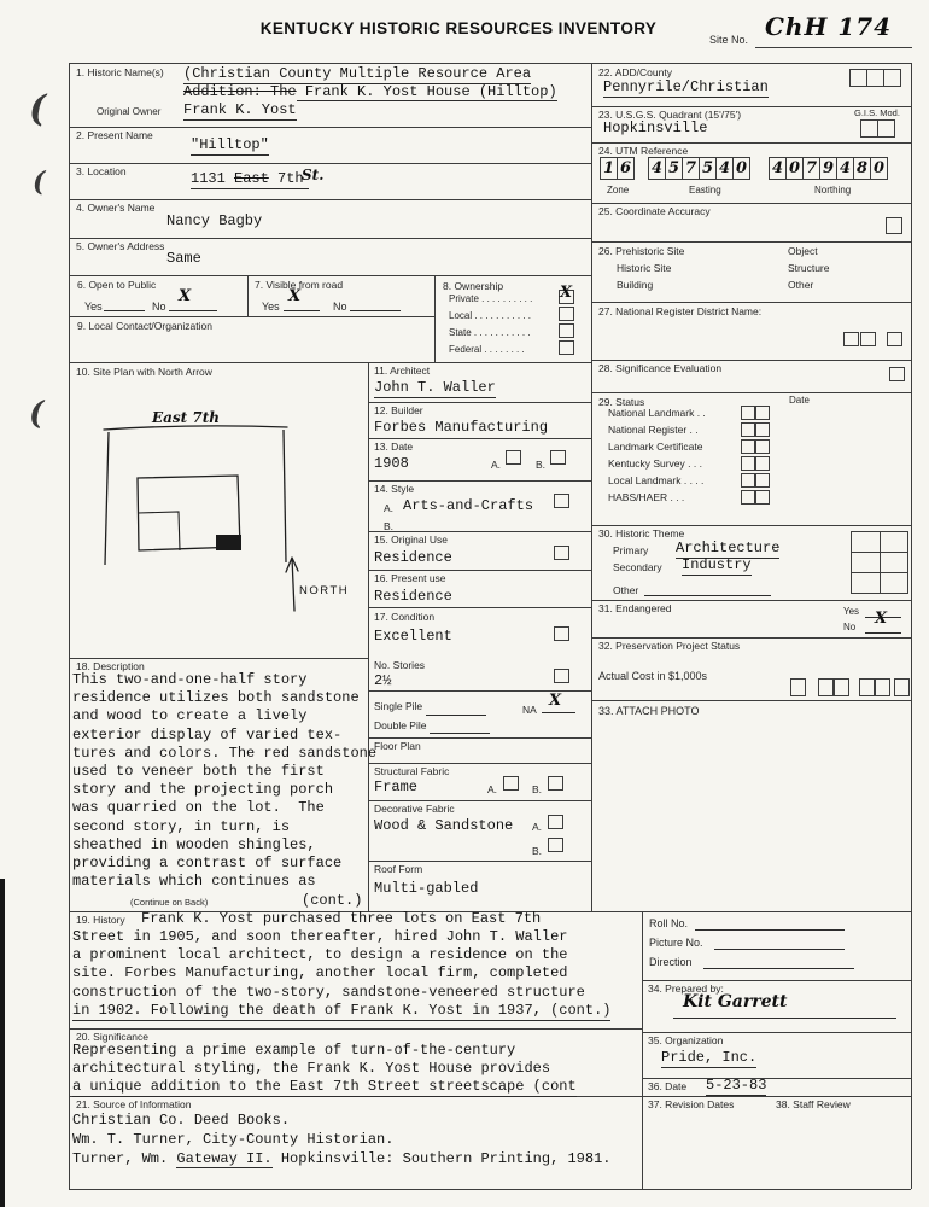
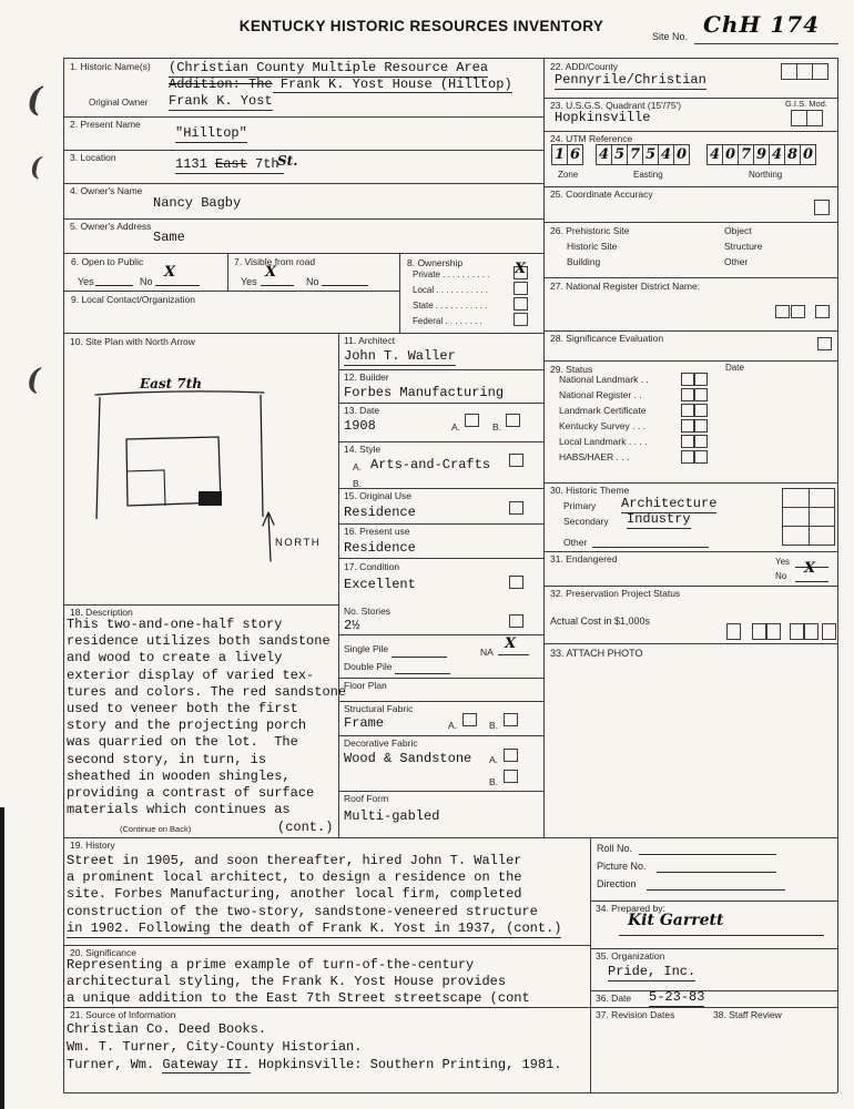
  (
  (
  (
  KENTUCKY HISTORIC RESOURCES INVENTORY
  Site No.
  ChH 174
  1. Historic Name(s)
  (Christian County Multiple Resource Area
  Addition: The Frank K. Yost House (Hilltop)
  Original Owner
  Frank K. Yost
  2. Present Name
  "Hilltop"
  3. Location
  1131 East 7th
  St.
  4. Owner's Name
  Nancy Bagby
  5. Owner's Address
  Same
  6. Open to Public
  Yes
  No
  X
  7. Visible from road
  Yes
  X
  No
  8. Ownership
  Private . . . . . . . . . .
  Local . . . . . . . . . . .
  State . . . . . . . . . . .
  Federal . . . . . . . .
  X
  9. Local Contact/Organization
  10. Site Plan with North Arrow
  East 7th
  NORTH
  11. Architect
  John T. Waller
  12. Builder
  Forbes Manufacturing
  13. Date
  1908
  A.
  B.
  14. Style
  A.
  Arts-and-Crafts
  B.
  15. Original Use
  Residence
  16. Present use
  Residence
  17. Condition
  Excellent
  No. Stories
  2½
  Single Pile
  NA
  X
  Double Pile
  Floor Plan
  Structural Fabric
  Frame
  A.
  B.
  Decorative Fabric
  Wood & Sandstone
  A.
  B.
  Roof Form
  Multi-gabled
  18. Description
  This two-and-one-half story
  residence utilizes both sandstone
  and wood to create a lively
  exterior display of varied tex-
  tures and colors. The red sandstone
  used to veneer both the first
  story and the projecting porch
  was quarried on the lot. The
  second story, in turn, is
  sheathed in wooden shingles,
  providing a contrast of surface
  materials which continues as
  (Continue on Back)
  (cont.)
  19. History
- Frank K. Yost purchased three lots on East 7th
  Street in 1905, and soon thereafter, hired John T. Waller
  a prominent local architect, to design a residence on the
  site. Forbes Manufacturing, another local firm, completed
  construction of the two-story, sandstone-veneered structure
  in 1902. Following the death of Frank K. Yost in 1937, (cont.)
  20. Significance
  Representing a prime example of turn-of-the-century
  architectural styling, the Frank K. Yost House provides
  a unique addition to the East 7th Street streetscape (cont
  21. Source of Information
  Christian Co. Deed Books.
  Wm. T. Turner, City-County Historian.
  Turner, Wm. Gateway II. Hopkinsville: Southern Printing, 1981.
  22. ADD/County
  Pennyrile/Christian
  23. U.S.G.S. Quadrant (15'/75')
  G.I.S. Mod.
  Hopkinsville
  24. UTM Reference
  1
  6
  4
  5
  7
  5
  4
  0
  4
  0
  7
  9
  4
  8
  0
  Zone
  Easting
  Northing
  25. Coordinate Accuracy
  26. Prehistoric Site
  Object
  Historic Site
  Structure
  Building
  Other
  27. National Register District Name:
  28. Significance Evaluation
  29. Status
  Date
  National Landmark . .
  National Register . .
  Landmark Certificate
  Kentucky Survey . . .
  Local Landmark . . . .
  HABS/HAER . . .
  30. Historic Theme
  Primary
  Architecture
  Secondary
  Industry
  Other
  31. Endangered
  Yes
  No
  X
  32. Preservation Project Status
  Actual Cost in $1,000s
  33. ATTACH PHOTO
  Roll No.
  Picture No.
  Direction
  34. Prepared by:
  Kit Garrett
  35. Organization
  Pride, Inc.
  36. Date
  5-23-83
  37. Revision Dates
  38. Staff Review
